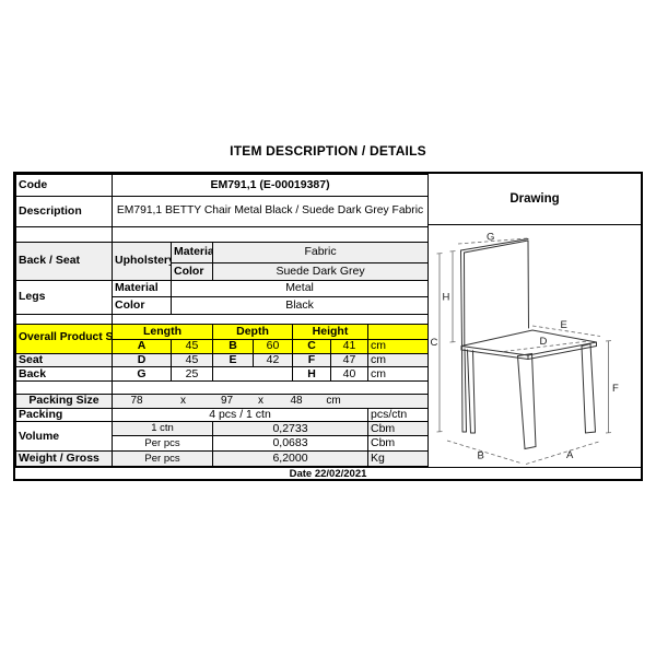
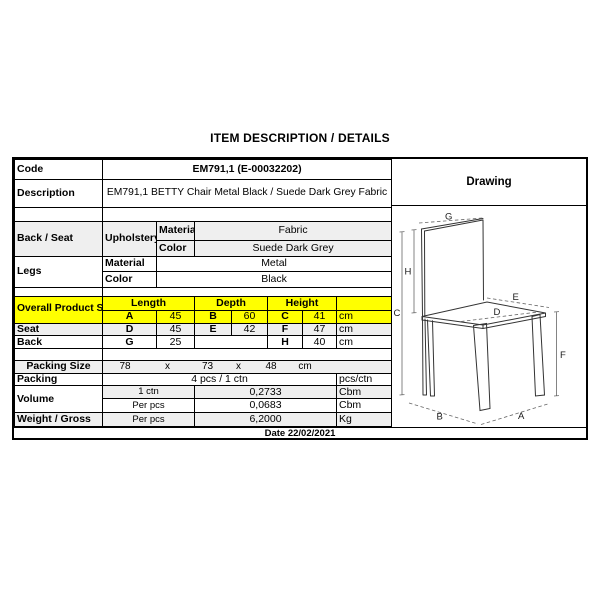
  ITEM DESCRIPTION / DETAILS
- Code	EM791,1 (E-00019387)
+ Code	EM791,1 (E-00032202)
  Description	EM791,1 BETTY Chair Metal Black / Suede Dark Grey Fabric
  Back / Seat	Upholster	Materia	Fabric
  Color	Suede Dark Grey
  Legs	Material	Metal
  Color	Black
  Overall Product S	Length	Depth	Height
  A	45	B	60	C	41	cm
  Seat	D	45	E	42	F	47	cm
  Back	G	25		H	40	cm
- Packing Size	78 x 97 x 48 cm
+ Packing Size	78 x 73 x 48 cm
  Packing	4 pcs / 1 ctn	pcs/ctn
  Volume	1 ctn	0,2733	Cbm
  Per pcs	0,0683	Cbm
  Weight / Gross	Per pcs	6,2000	Kg
  Drawing
  G
  H
  C
  E
  D
  F
  B
  A
  Date 22/02/2021
